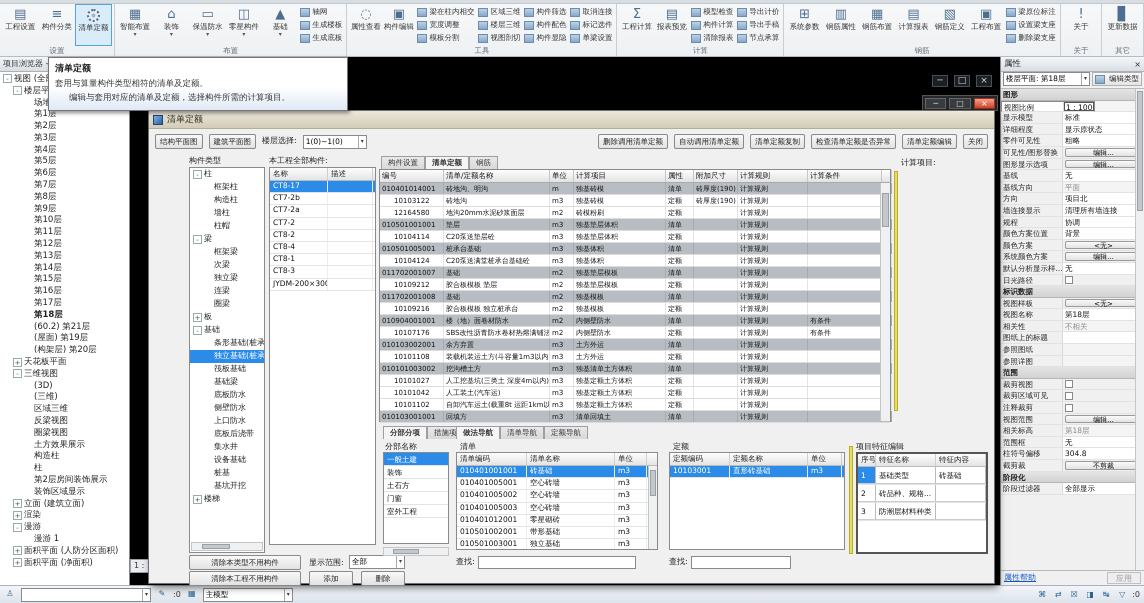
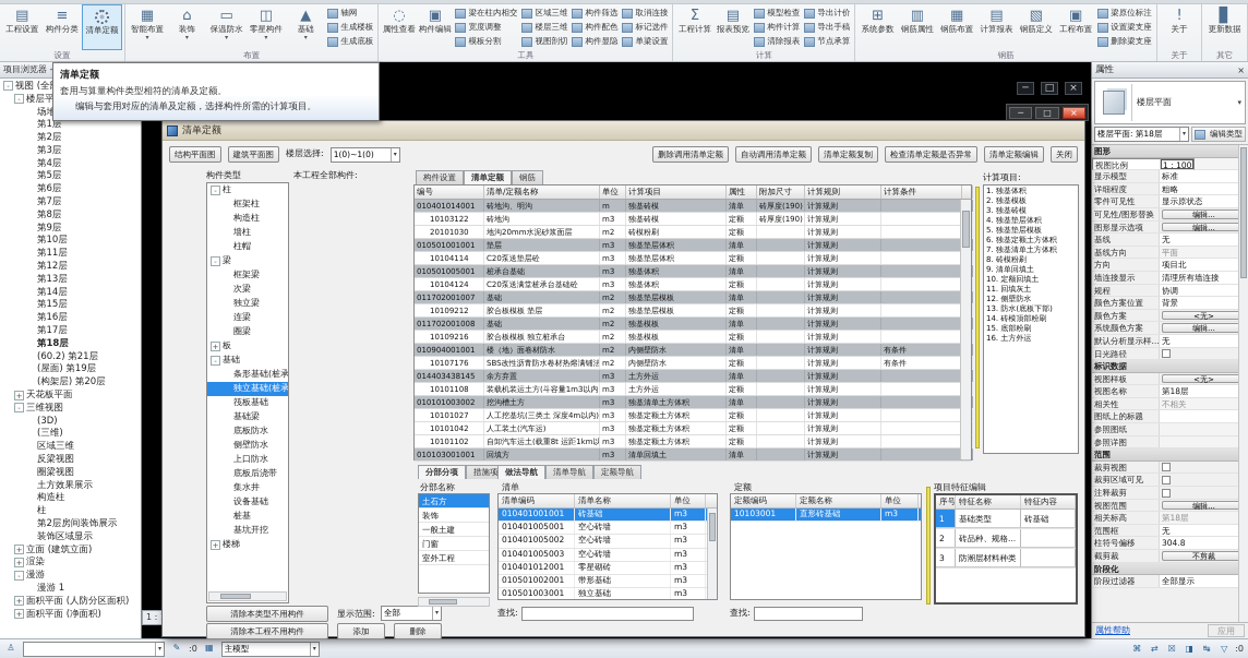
  ▤
  工程设置
  ≡
  构件分类
  清单定额
  设置
  ▦
  智能布置
  ⌂
  装饰
  ▭
  保温防水
  ◫
  零星构件
  ▲
  基础
  轴网
  生成楼板
  生成底板
  布置
  ◌
  属性查看
  ▣
  构件编辑
  梁在柱内相交
  宽度调整
  模板分割
  区域三维
  楼层三维
  视图剖切
  构件筛选
  构件配色
  构件显隐
  取消连接
  标记选件
  单梁设置
  工具
  Σ
  工程计算
  ▤
  报表预览
  模型检查
  构件计算
  清除报表
  导出计价
  导出手稿
  节点承算
  计算
  ⊞
  系统参数
  ▥
  钢筋属性
  ▦
  钢筋布置
  ▤
  计算报表
  ▧
  钢筋定义
  ▣
  工程布置
  梁原位标注
  设置梁支座
  删除梁支座
  钢筋
  !
  关于
  关于
  ▊
  更新数据
  其它
  项目浏览器 -
  -
  -
  楼层平
  场地
  第1层
  第2层
  第3层
  第4层
  第5层
  第6层
  第7层
  第8层
  第9层
  第10层
  第11层
  第12层
  第13层
  第14层
  第15层
  第16层
  第17层
  第18层
  (60.2) 第21层
  (屋面) 第19层
  (构架层) 第20层
  +
  天花板平面
  -
  三维视图
  (3D)
  (三维)
  区域三维
  反梁视图
  圈梁视图
  土方效果展示
  构造柱
  柱
  第2层房间装饰展示
  装饰区域显示
  +
  立面 (建筑立面)
  +
  渲染
  -
  漫游
  漫游 1
  +
  面积平面 (人防分区面积)
  +
  面积平面 (净面积)
  ─
  □
  ×
  ─
  □
  ×
  清单定额
  套用与算量构件类型相符的清单及定额。
  编辑与套用对应的清单及定额，选择构件所需的计算项目。
  清单定额
  结构平面图
  建筑平面图
  楼层选择:
  1(0)~1(0)
  删除调用清单定额
  自动调用清单定额
  清单定额复制
  检查清单定额是否异常
  清单定额编辑
  关闭
  构件类型
  -
  柱
  框架柱
  构造柱
  墙柱
  柱帽
  -
  梁
  框架梁
  次梁
  独立梁
  连梁
  圈梁
  +
  板
  -
  基础
  条形基础(桩承
  独立基础(桩承
  筏板基础
  基础梁
  底板防水
  侧壁防水
  上口防水
  底板后浇带
  集水井
  设备基础
  桩基
  基坑开挖
  +
  楼梯
  本工程全部构件:
- 名称
- 描述
- CT8-17
- CT7-2b
- CT7-2a
- CT7-2
- CT8-2
- CT8-4
- CT8-1
- CT8-3
- JYDM-200×300
  清除本类型不用构件
  清除本工程不用构件
  显示范围:
  全部
  添加
  删除
  构件设置
  清单定额
  钢筋
  编号
  清单/定额名称
  单位
  计算项目
  属性
  附加尺寸
  计算规则
  计算条件
  010401014001
  砖地沟、明沟
  m
  独基砖模
  清单
  砖厚度(190)
  计算规则
  10103122
  砖地沟
  m3
  独基砖模
  定额
  砖厚度(190)
  计算规则
- 12164580
+ 20101030
  地沟20mm水泥砂浆面层
  m2
  砖模粉刷
  定额
  计算规则
  010501001001
  垫层
  m3
  独基垫层体积
  清单
  计算规则
  10104114
  C20泵送垫层砼
  m3
  独基垫层体积
  定额
  计算规则
  010501005001
  桩承台基础
  m3
  独基体积
  清单
  计算规则
  10104124
  C20泵送满堂桩承台基础砼
  m3
  独基体积
  定额
  计算规则
  011702001007
  基础
  m2
  独基垫层模板
  清单
  计算规则
  10109212
  胶合板模板 垫层
  m2
  独基垫层模板
  定额
  计算规则
  011702001008
  基础
  m2
  独基模板
  清单
  计算规则
  10109216
  胶合板模板 独立桩承台
  m2
  独基模板
  定额
  计算规则
  010904001001
  楼（地）面卷材防水
  m2
  内侧壁防水
  清单
  计算规则
  有条件
  10107176
  SBS改性沥青防水卷材热熔满铺法
  m2
  内侧壁防水
  定额
  计算规则
  有条件
- 010103002001
+ 014403438145
  余方弃置
  m3
  土方外运
  清单
  计算规则
  10101108
  装载机装运土方(斗容量1m3以内
  m3
  土方外运
  定额
  计算规则
  010101003002
  挖沟槽土方
  m3
  独基清单土方体积
  清单
  计算规则
  10101027
  人工挖基坑(三类土 深度4m以内)
  m3
  独基定额土方体积
  定额
  计算规则
  10101042
  人工装土(汽车运)
  m3
  独基定额土方体积
  定额
  计算规则
  10101102
  自卸汽车运土(载重8t 运距1km以
  m3
  独基定额土方体积
  定额
  计算规则
  010103001001
  回填方
  m3
  清单回填土
  清单
  计算规则
  计算项目:
+ 1. 独基体积
+ 2. 独基模板
+ 3. 独基砖模
+ 4. 独基垫层体积
+ 5. 独基垫层模板
+ 6. 独基定额土方体积
+ 7. 独基清单土方体积
+ 8. 砖模粉刷
+ 9. 清单回填土
+ 10. 定额回填土
+ 11. 回填灰土
+ 12. 侧壁防水
+ 13. 防水(底板下部)
+ 14. 砖模顶部粉刷
+ 15. 底部粉刷
+ 16. 土方外运
  分部分项
  措施项
  分部名称
- 一般土建
+ 土石方
  装饰
- 土石方
+ 一般土建
  门窗
  室外工程
  做法导航
  清单导航
  定额导航
  清单
  清单编码
  清单名称
  单位
  010401001001
  砖基础
  m3
  010401005001
  空心砖墙
  m3
  010401005002
  空心砖墙
  m3
  010401005003
  空心砖墙
  m3
  010401012001
  零星砌砖
  m3
  010501002001
  带形基础
  m3
  010501003001
  独立基础
  m3
  查找:
  定额
  定额编码
  定额名称
  单位
  10103001
  直形砖基础
  m3
  查找:
  项目特征编辑
  序号
  特征名称
  特征内容
  1
  基础类型
  砖基础
  2
  砖品种、规格...
  3
  防潮层材料种类
  属性
  ×
+ 楼层平面
+ ▾
  楼层平面: 第18层
  编辑类型
  图形
  视图比例
  1 : 100
  显示模型
  标准
  详细程度
- 显示原状态
+ 粗略
  零件可见性
- 粗略
+ 显示原状态
  可见性/图形替换
  编辑...
  图形显示选项
  编辑...
  基线
  无
  基线方向
  平面
  方向
  项目北
  墙连接显示
  清理所有墙连接
  规程
  协调
  颜色方案位置
  背景
  颜色方案
  <无>
  系统颜色方案
  编辑...
  默认分析显示样...
  无
  日光路径
  标识数据
  视图样板
  <无>
  视图名称
  第18层
  相关性
  不相关
  图纸上的标题
  参照图纸
  参照详图
  范围
  裁剪视图
  裁剪区域可见
  注释裁剪
  视图范围
  编辑...
  相关标高
  第18层
  范围框
  无
  柱符号偏移
  304.8
  截剪裁
  不剪裁
  阶段化
  阶段过滤器
  全部显示
  属性帮助
  应用
  ♙
  ✎
  :0
  ▦
  主模型
  ⌘
  ⇄
  ☒
  ◨
  ↹
  ▽
  :0
